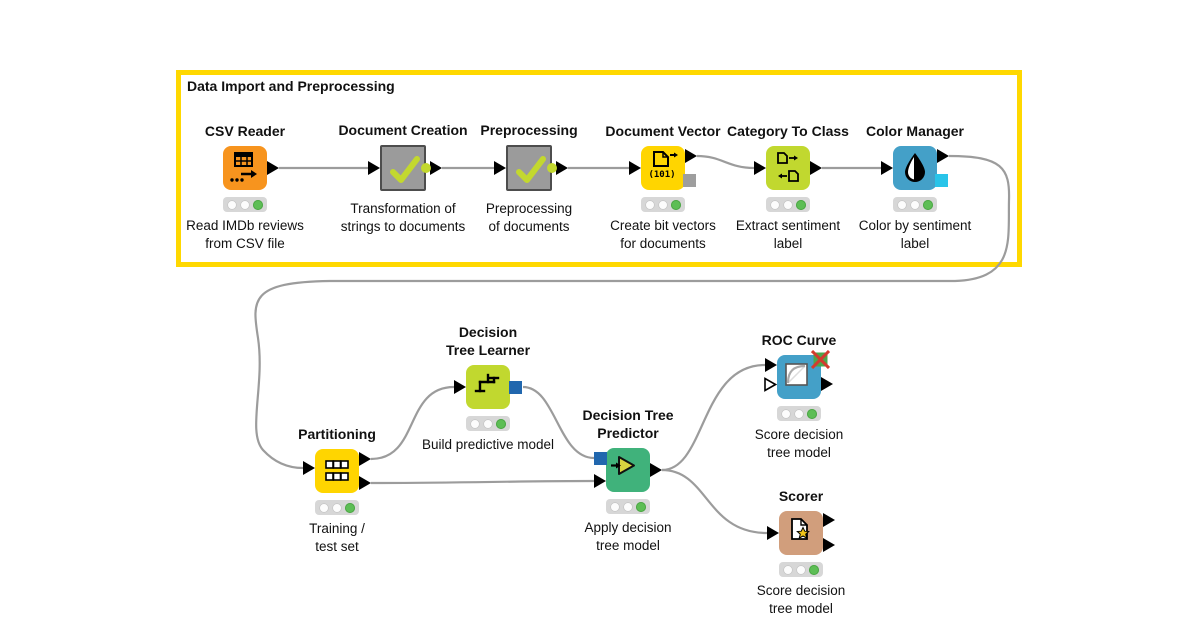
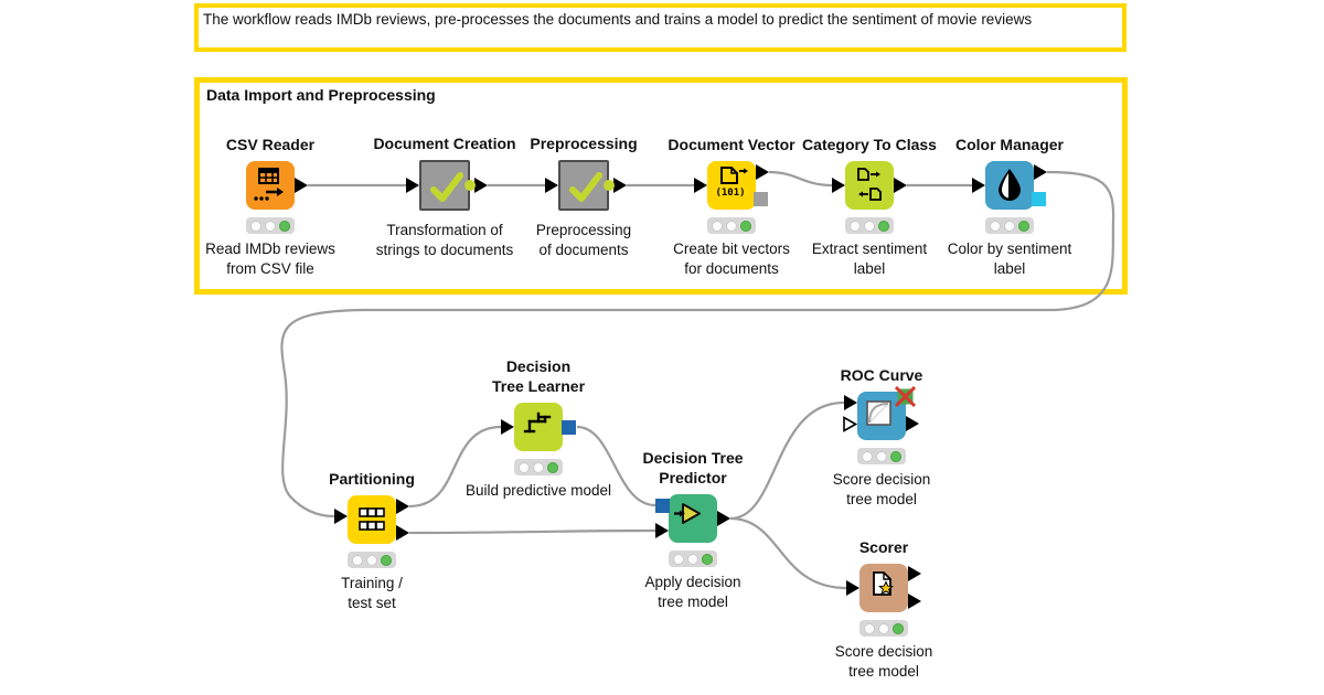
+ The workflow reads IMDb reviews, pre-processes the documents and trains a model to predict the sentiment of movie reviews
  Data Import and Preprocessing
  CSV Reader
  Read IMDb reviews
  from CSV file
  Document Creation
  Transformation of
  strings to documents
  Preprocessing
  Preprocessing
  of documents
  Document Vector
  (101)
  Create bit vectors
  for documents
  Category To Class
  Extract sentiment
  label
  Color Manager
  Color by sentiment
  label
  Partitioning
  Training /
  test set
  Decision
  Tree Learner
  Build predictive model
  Decision Tree
  Predictor
  Apply decision
  tree model
  ROC Curve
  Score decision
  tree model
  Scorer
  Score decision
  tree model
